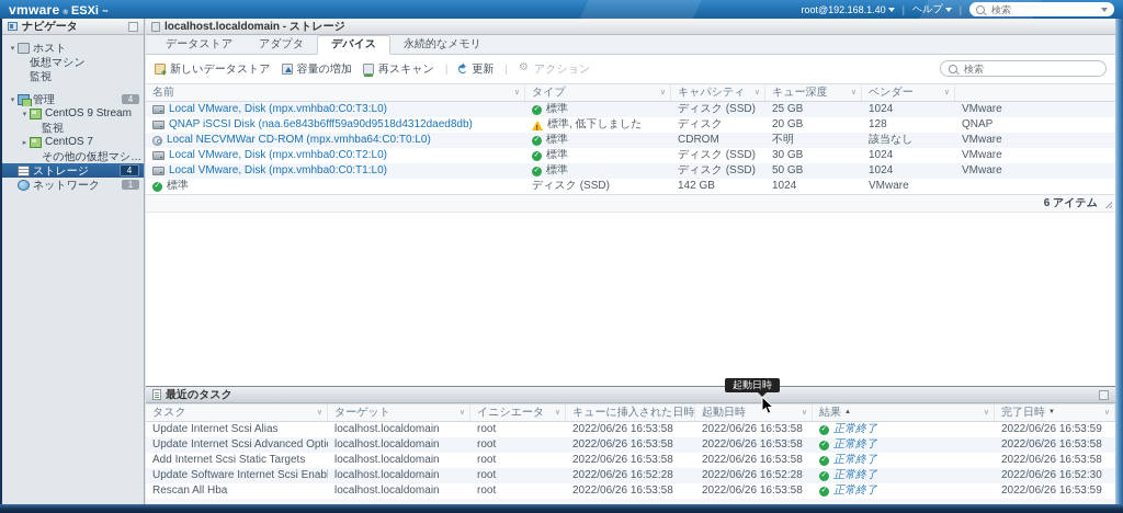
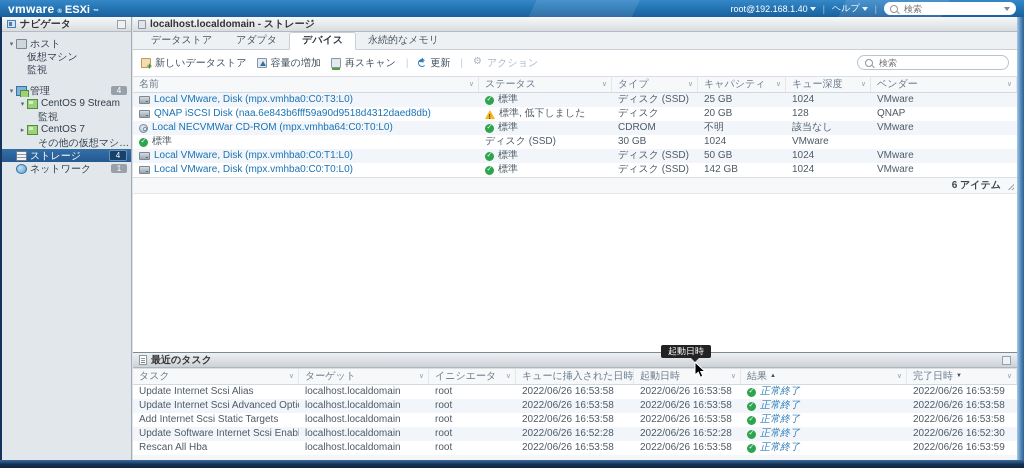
  root@192.168.1.40
  |
  ヘルプ
  |
  検索
  ナビゲータ
  ホスト
  仮想マシン
  監視
  管理
  4
  CentOS 9 Stream
  監視
  CentOS 7
  その他の仮想マシン.
  ストレージ
  4
  ネットワーク
  1
  localhost.localdomain - ストレージ
  データストア
  アダプタ
  デバイス
  永続的なメモリ
  新しいデータストア
  容量の増加
  再スキャン
  |
  更新
  |
  アクション
  検索
  名前
+ ステータス
  タイプ
  キャパシティ
  キュー深度
  ベンダー
  Local VMware, Disk (mpx.vmhba0:C0:T3:L0)
  標準
  ディスク (SSD)
  25 GB
  1024
  VMware
  QNAP iSCSI Disk (naa.6e843b6fff59a90d9518d4312daed8db)
  標準, 低下しました
  ディスク
  20 GB
  128
  QNAP
  Local NECVMWar CD-ROM (mpx.vmhba64:C0:T0:L0)
  標準
  CDROM
  不明
  該当なし
  VMware
- Local VMware, Disk (mpx.vmhba0:C0:T2:L0)
  標準
  ディスク (SSD)
  30 GB
  1024
  VMware
  Local VMware, Disk (mpx.vmhba0:C0:T1:L0)
  標準
  ディスク (SSD)
  50 GB
  1024
  VMware
+ Local VMware, Disk (mpx.vmhba0:C0:T0:L0)
  標準
  ディスク (SSD)
  142 GB
  1024
  VMware
  6 アイテム
  最近のタスク
  タスク
  ターゲット
  イニシエータ
  キューに挿入された日時
  起動日時
  結果
  完了日時
  Update Internet Scsi Alias
  localhost.localdomain
  root
  2022/06/26 16:53:58
  2022/06/26 16:53:58
  正常終了
  2022/06/26 16:53:59
  Update Internet Scsi Advanced Opti
  localhost.localdomain
  root
  2022/06/26 16:53:58
  2022/06/26 16:53:58
  正常終了
  2022/06/26 16:53:58
  Add Internet Scsi Static Targets
  localhost.localdomain
  root
  2022/06/26 16:53:58
  2022/06/26 16:53:58
  正常終了
  2022/06/26 16:53:58
  Update Software Internet Scsi Enab
  localhost.localdomain
  root
  2022/06/26 16:52:28
  2022/06/26 16:52:28
  正常終了
  2022/06/26 16:52:30
  Rescan All Hba
  localhost.localdomain
  root
  2022/06/26 16:53:58
  2022/06/26 16:53:58
  正常終了
  2022/06/26 16:53:59
  起動日時
